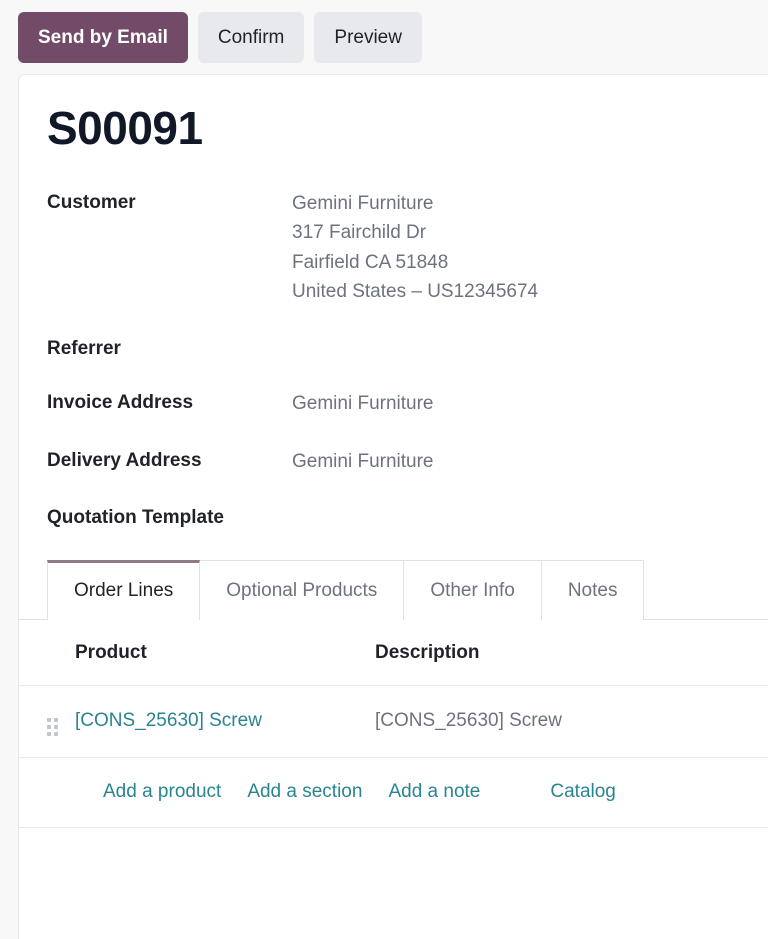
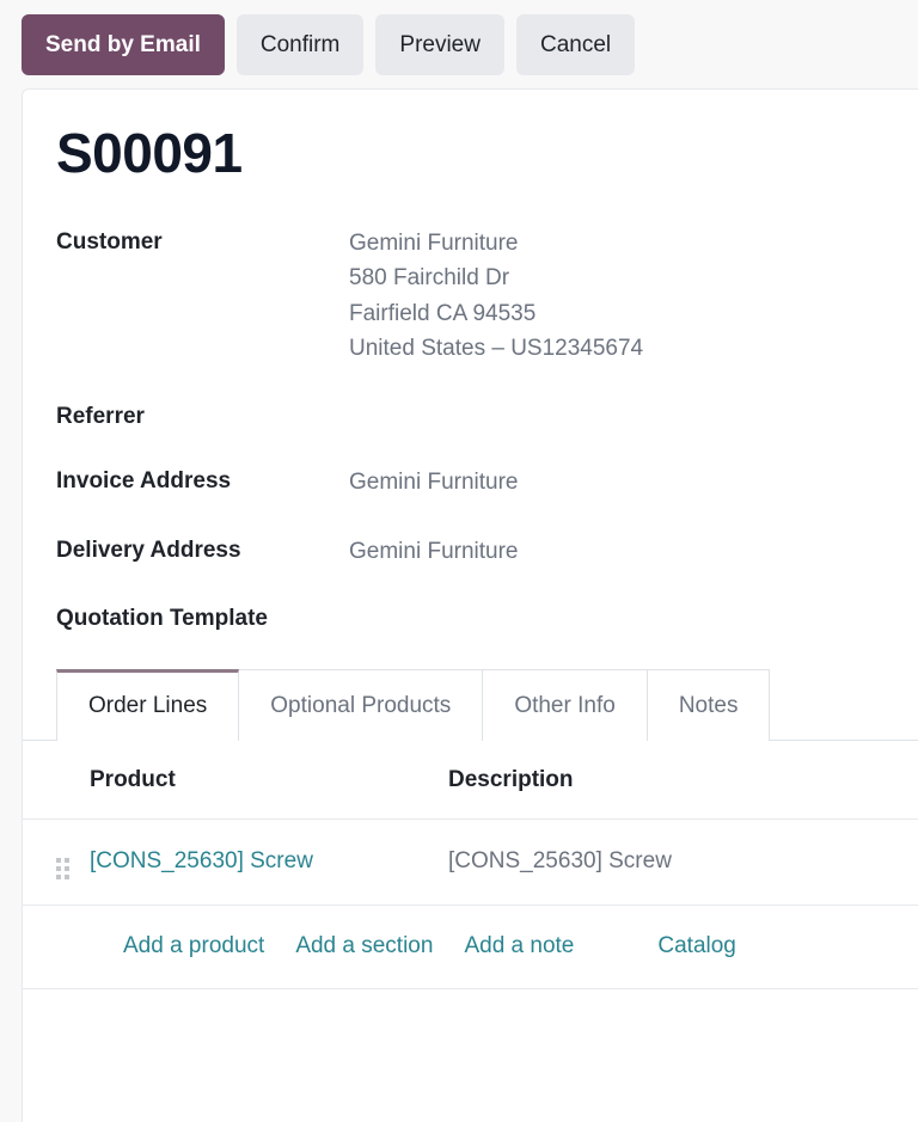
  Send by Email
  Confirm
  Preview
+ Cancel
  S00091
  Customer
  Gemini Furniture
- 317 Fairchild Dr
+ 580 Fairchild Dr
- Fairfield CA 51848
+ Fairfield CA 94535
  United States – US12345674
  Referrer
  Invoice Address
  Gemini Furniture
  Delivery Address
  Gemini Furniture
  Quotation Template
  Order Lines
  Optional Products
  Other Info
  Notes
  	Product	Description
  	[CONS_25630] Screw	[CONS_25630] Screw
  Add a product
  Add a section
  Add a note
  Catalog
